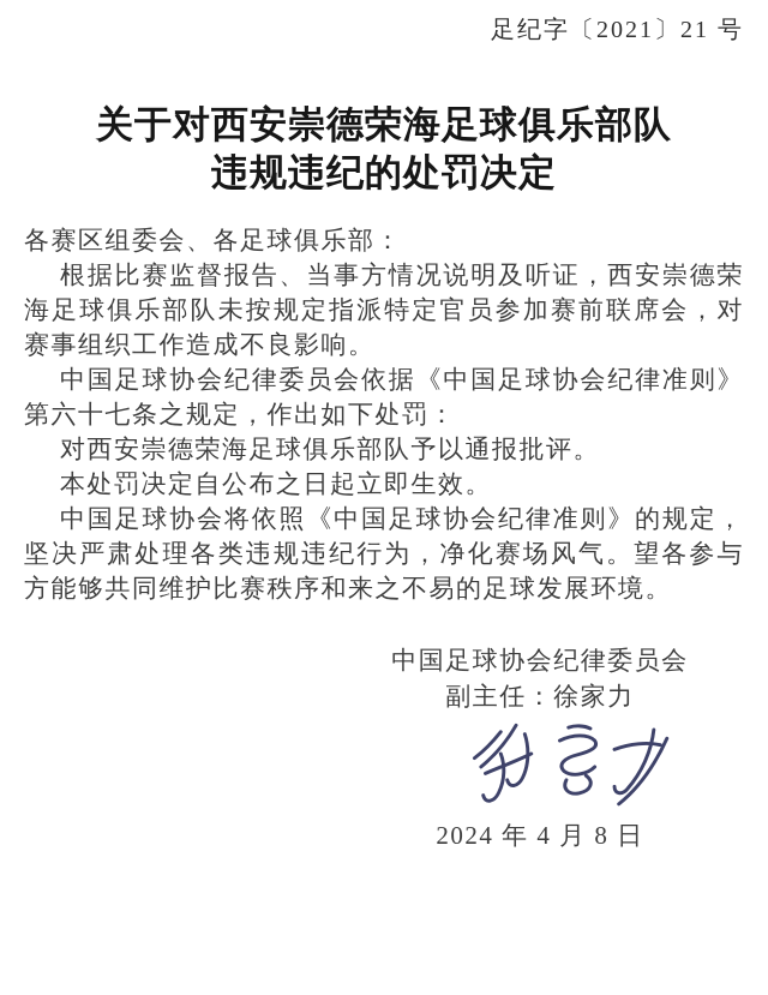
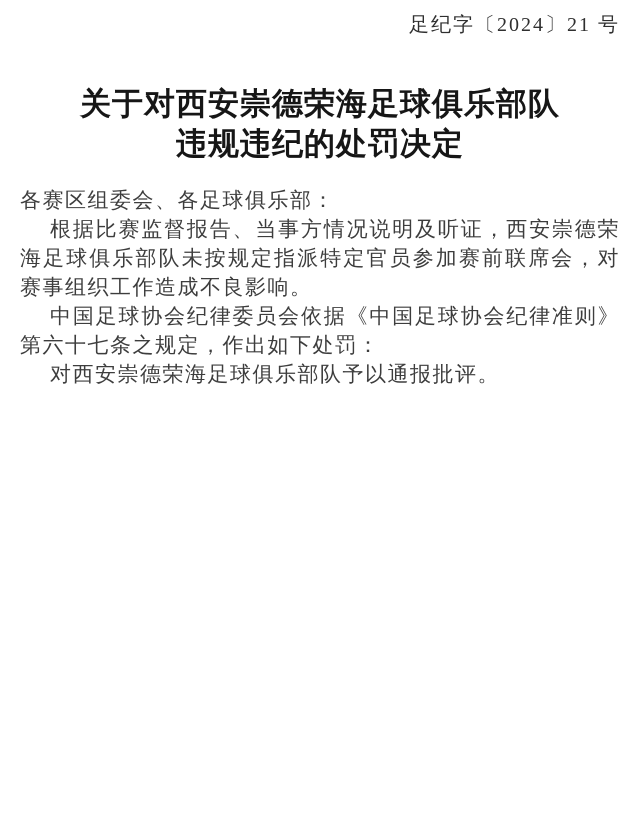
- 足纪字〔2021〕21 号
+ 足纪字〔2024〕21 号
  关于对西安崇德荣海足球俱乐部队
  违规违纪的处罚决定
  各赛区组委会、各足球俱乐部：
  根据比赛监督报告、当事方情况说明及听证，西安崇德荣海足球俱乐部队未按规定指派特定官员参加赛前联席会，对赛事组织工作造成不良影响。
  中国足球协会纪律委员会依据《中国足球协会纪律准则》第六十七条之规定，作出如下处罚：
  对西安崇德荣海足球俱乐部队予以通报批评。
- 本处罚决定自公布之日起立即生效。
- 中国足球协会将依照《中国足球协会纪律准则》的规定，坚决严肃处理各类违规违纪行为，净化赛场风气。望各参与方能够共同维护比赛秩序和来之不易的足球发展环境。
- 中国足球协会纪律委员会
- 副主任：徐家力
- 2024 年 4 月 8 日
